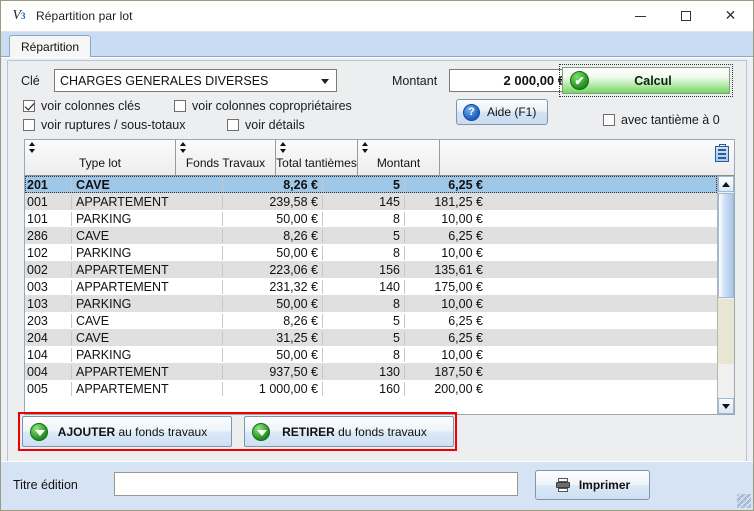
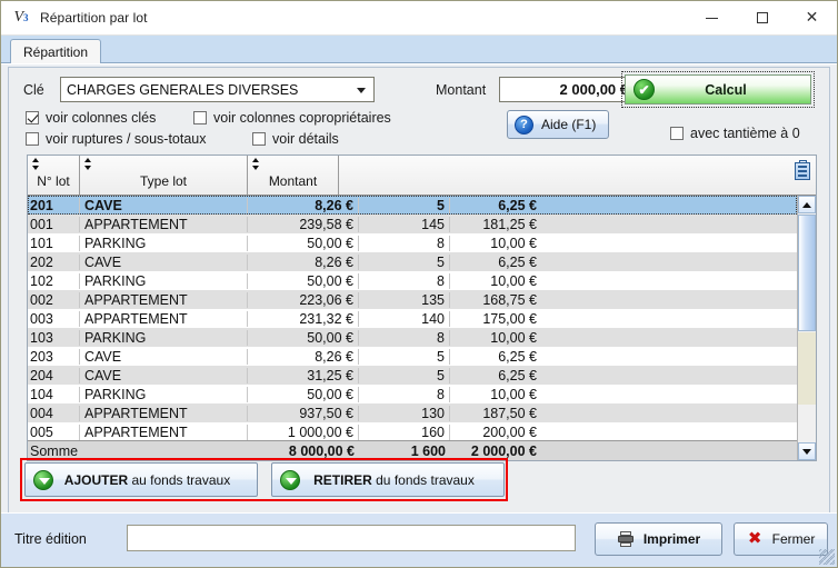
  V
  3
  Répartition par lot
  ✕
  Répartition
  Clé
  CHARGES GENERALES DIVERSES
  Montant
  2 000,00
  voir colonnes clés
  voir colonnes copropriétaires
  voir ruptures / sous-totaux
  voir détails
  avec tantième à 0
  ?
  Aide (F1)
  ✔
  Calcul
+ N° lot
  Type lot
- Fonds Travaux
- Total tantièmes
  Montant
  201
  CAVE
  8,26 €
  5
  6,25 €
  001
  APPARTEMENT
  239,58 €
  145
  181,25 €
  101
  PARKING
  50,00 €
  8
  10,00 €
- 286
+ 202
  CAVE
  8,26 €
  5
  6,25 €
  102
  PARKING
  50,00 €
  8
  10,00 €
  002
  APPARTEMENT
  223,06 €
- 156
+ 135
- 135,61 €
+ 168,75 €
  003
  APPARTEMENT
  231,32 €
  140
  175,00 €
  103
  PARKING
  50,00 €
  8
  10,00 €
  203
  CAVE
  8,26 €
  5
  6,25 €
  204
  CAVE
  31,25 €
  5
  6,25 €
  104
  PARKING
  50,00 €
  8
  10,00 €
  004
  APPARTEMENT
  937,50 €
  130
  187,50 €
  005
  APPARTEMENT
  1 000,00 €
  160
  200,00 €
+ Somme
+ 8 000,00 €
+ 1 600
+ 2 000,00 €
  AJOUTER au fonds travaux
  RETIRER du fonds travaux
  Titre édition
  Imprimer
+ ✖
+ Fermer
